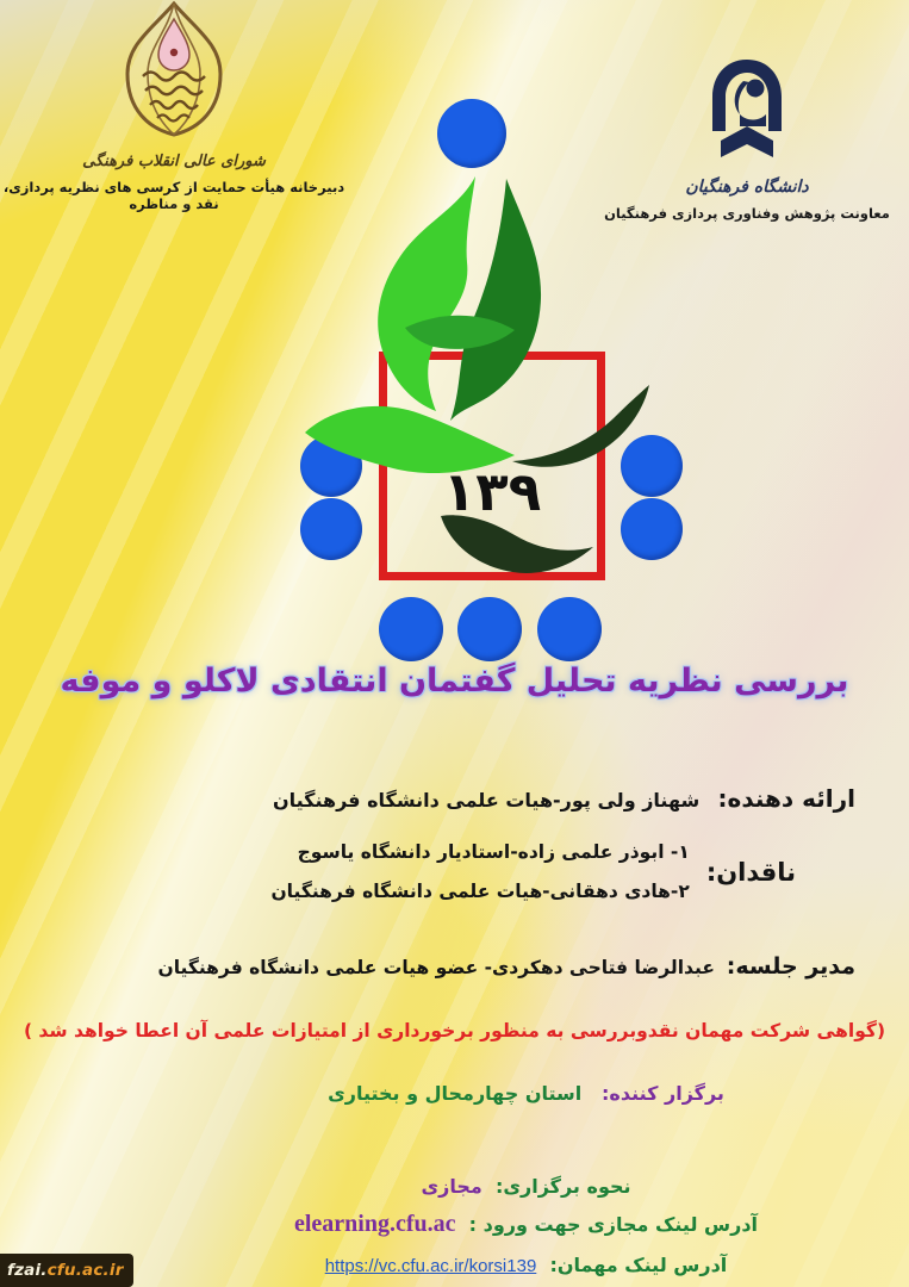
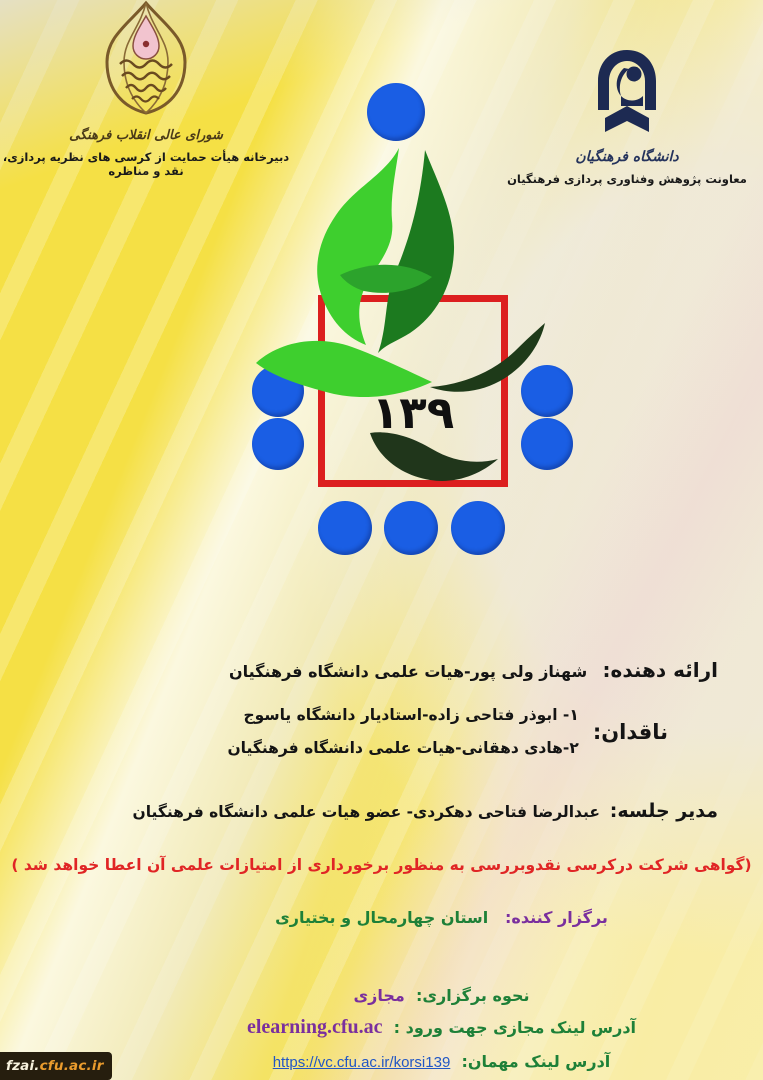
  شورای عالی انقلاب فرهنگی
  دبیرخانه هیأت حمایت از کرسی های نظریه پردازی، نقد و مناظره
  دانشگاه فرهنگیان
  معاونت پژوهش وفناوری پردازی فرهنگیان
  ۱۳۹
- بررسی نظریه تحلیل گفتمان انتقادی لاکلو و موفه
  ارائه دهنده: شهناز ولی پور-هیات علمی دانشگاه فرهنگیان
  ناقدان:
- ۱- ابوذر علمی زاده-استادیار دانشگاه یاسوج
+ ۱- ابوذر فتاحی زاده-استادیار دانشگاه یاسوج
  ۲-هادی دهقانی-هیات علمی دانشگاه فرهنگیان
  مدیر جلسه: عبدالرضا فتاحی دهکردی- عضو هیات علمی دانشگاه فرهنگیان
- (گواهی شرکت مهمان نقدوبررسی به منظور برخورداری از امتیازات علمی آن اعطا خواهد شد )
+ (گواهی شرکت درکرسی نقدوبررسی به منظور برخورداری از امتیازات علمی آن اعطا خواهد شد )
  برگزار کننده: استان چهارمحال و بختیاری
  نحوه برگزاری: مجازی
  آدرس لینک مجازی جهت ورود : elearning.cfu.ac
  آدرس لینک مهمان: https://vc.cfu.ac.ir/korsi139
  fzai.
  cfu.ac.ir
